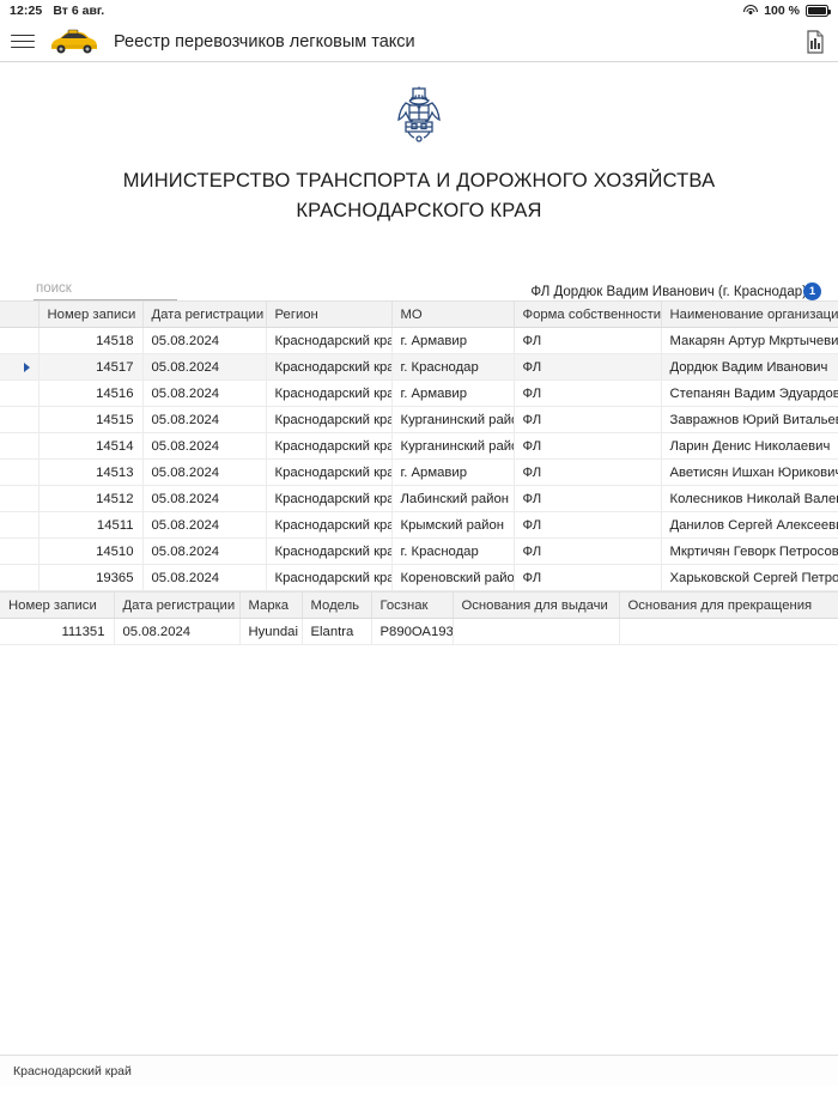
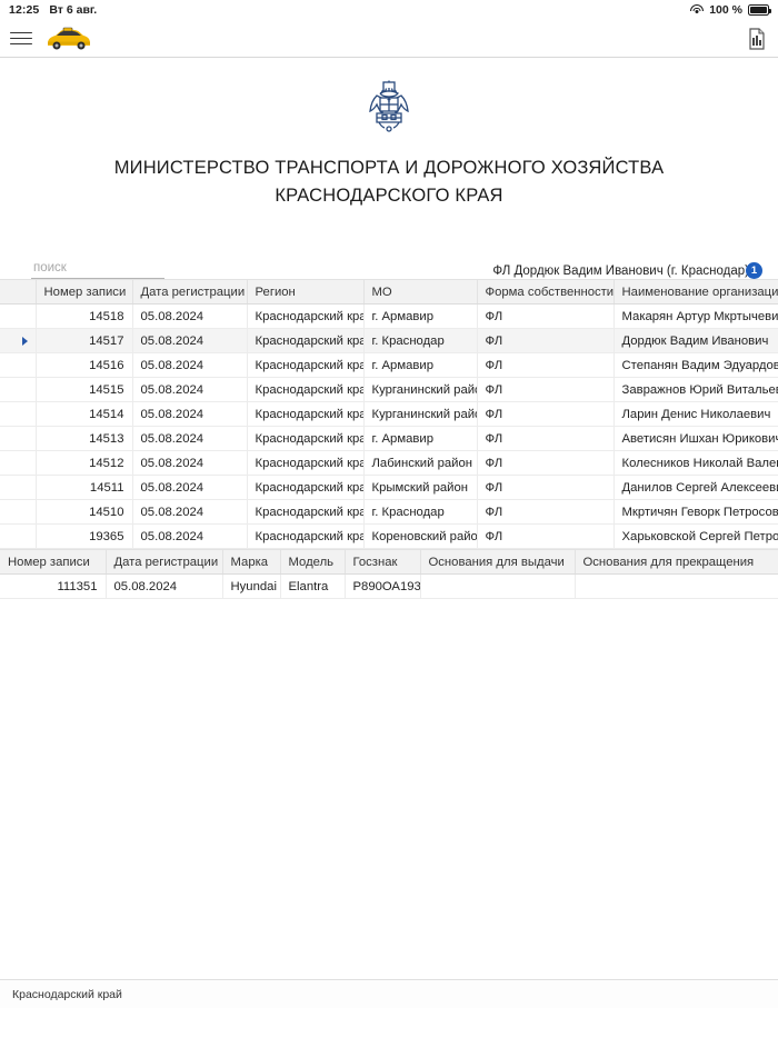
  12:25
  Вт 6 авг.
  100 %
- Реестр перевозчиков легковым такси
  МИНИСТЕРСТВО ТРАНСПОРТА И ДОРОЖНОГО ХОЗЯЙСТВА
  КРАСНОДАРСКОГО КРАЯ
  поиск
  ФЛ Дордюк Вадим Иванович (г. Краснодар
  1
  	Номер записи	Дата регистрации	Регион	МО	Форма собственности	Наименование организаци
  	14518	05.08.2024	Краснодарский кра	г. Армавир	ФЛ	Макарян Артур Мкртычеви
  	14517	05.08.2024	Краснодарский кра	г. Краснодар	ФЛ	Дордюк Вадим Иванович
  	14516	05.08.2024	Краснодарский кра	г. Армавир	ФЛ	Степанян Вадим Эдуардов
  	14515	05.08.2024	Краснодарский кра	Курганинский рай	ФЛ	Завражнов Юрий Виталье
  	14514	05.08.2024	Краснодарский кра	Курганинский рай	ФЛ	Ларин Денис Николаевич
  	14513	05.08.2024	Краснодарский кра	г. Армавир	ФЛ	Аветисян Ишхан Юрикови
  	14512	05.08.2024	Краснодарский кра	Лабинский район	ФЛ	Колесников Николай Вале
  	14511	05.08.2024	Краснодарский кра	Крымский район	ФЛ	Данилов Сергей Алексеев
  	14510	05.08.2024	Краснодарский кра	г. Краснодар	ФЛ	Мкртичян Геворк Петросов
  	19365	05.08.2024	Краснодарский кра	Кореновский райо	ФЛ	Харьковской Сергей Петро
  Номер записи	Дата регистрации	Марка	Модель	Госзнак	Основания для выдачи	Основания для прекращения
  111351	05.08.2024	Hyundai	Elantra	Р890ОА193
  Краснодарский край
